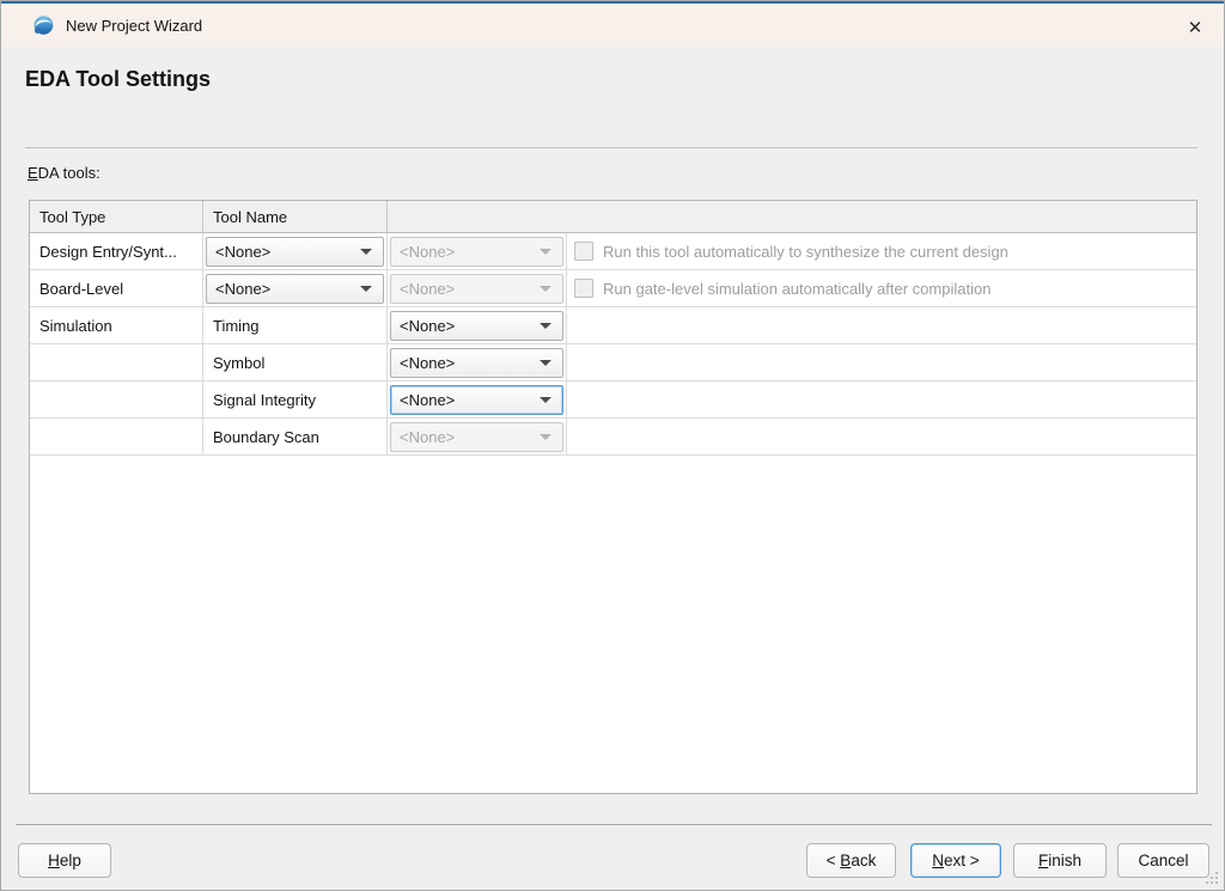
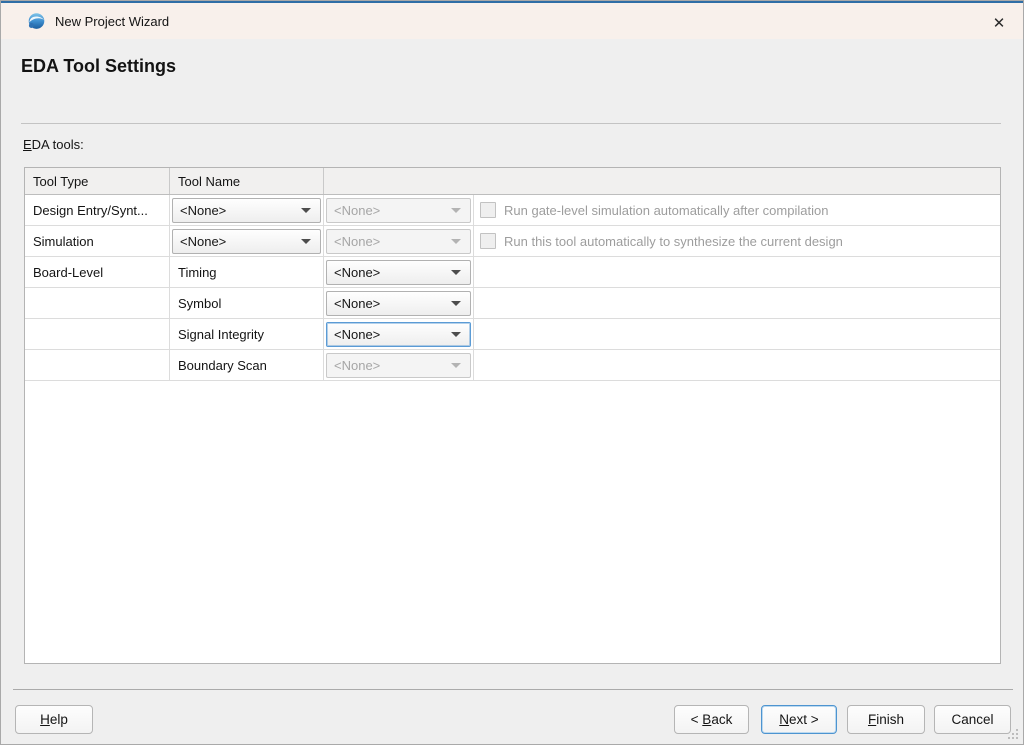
  New Project Wizard
  ✕
  EDA Tool Settings
  EDA tools:
  Tool Type
  Tool Name
  Design Entry/Synt...
  <None>
  <None>
- Run this tool automatically to synthesize the current design
+ Run gate-level simulation automatically after compilation
- Board-Level
+ Simulation
  <None>
  <None>
- Run gate-level simulation automatically after compilation
+ Run this tool automatically to synthesize the current design
- Simulation
+ Board-Level
  Timing
  <None>
  Symbol
  <None>
  Signal Integrity
  <None>
  Boundary Scan
  <None>
  H
  elp
  <
  B
  ack
  N
  ext >
  F
  inish
  Cancel
